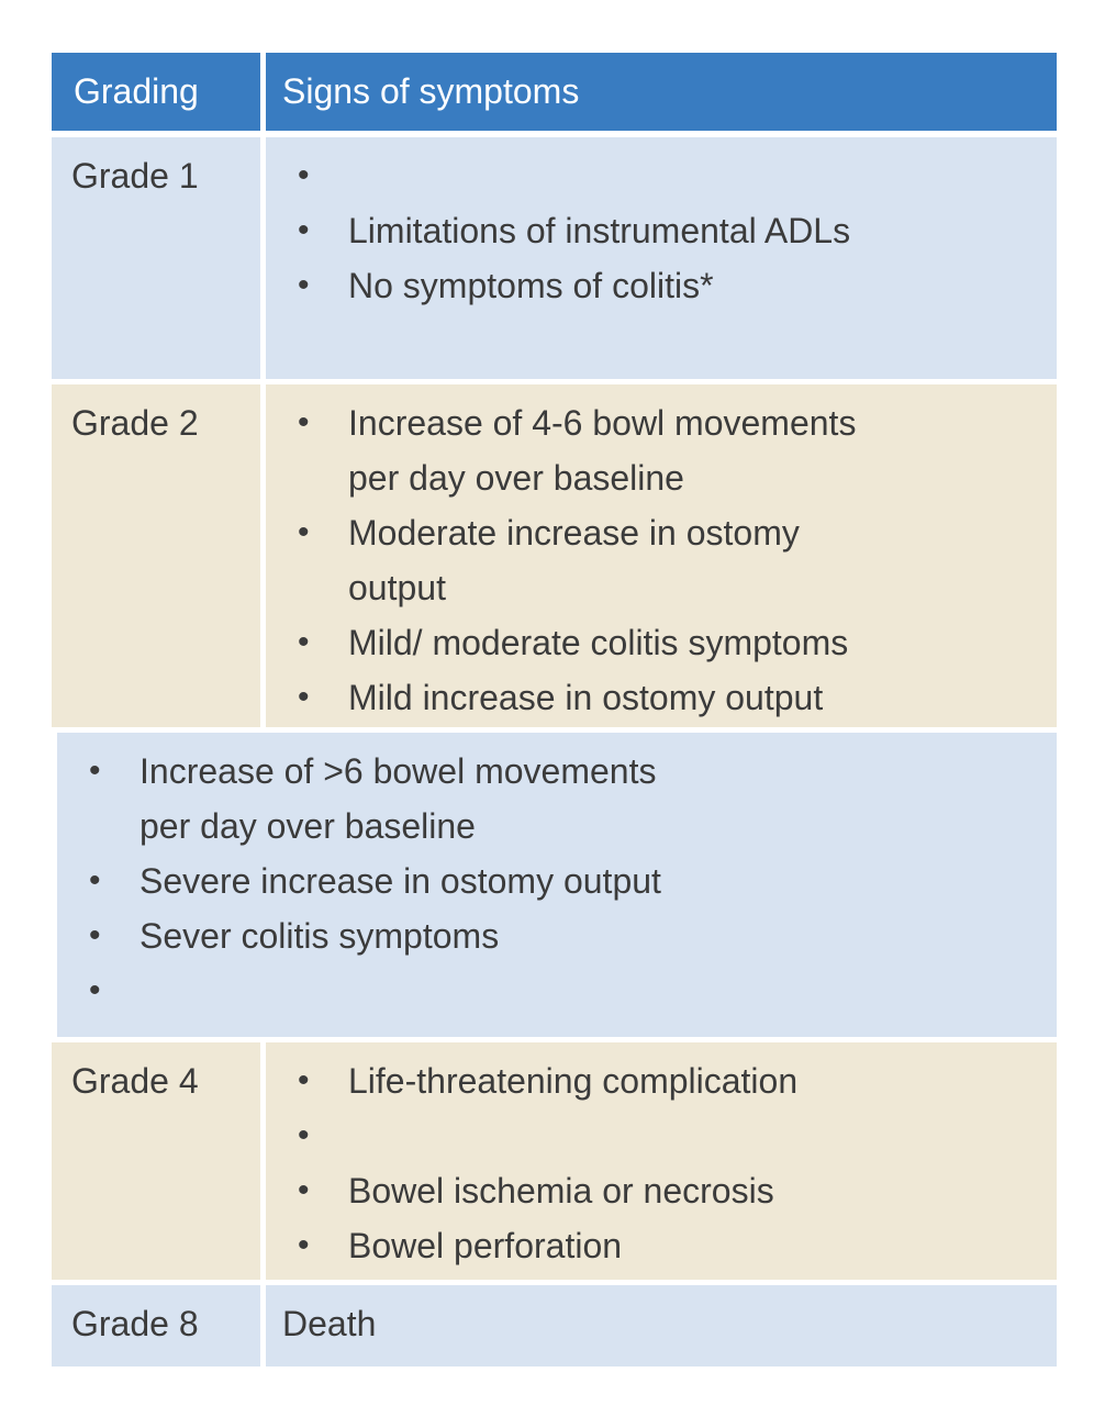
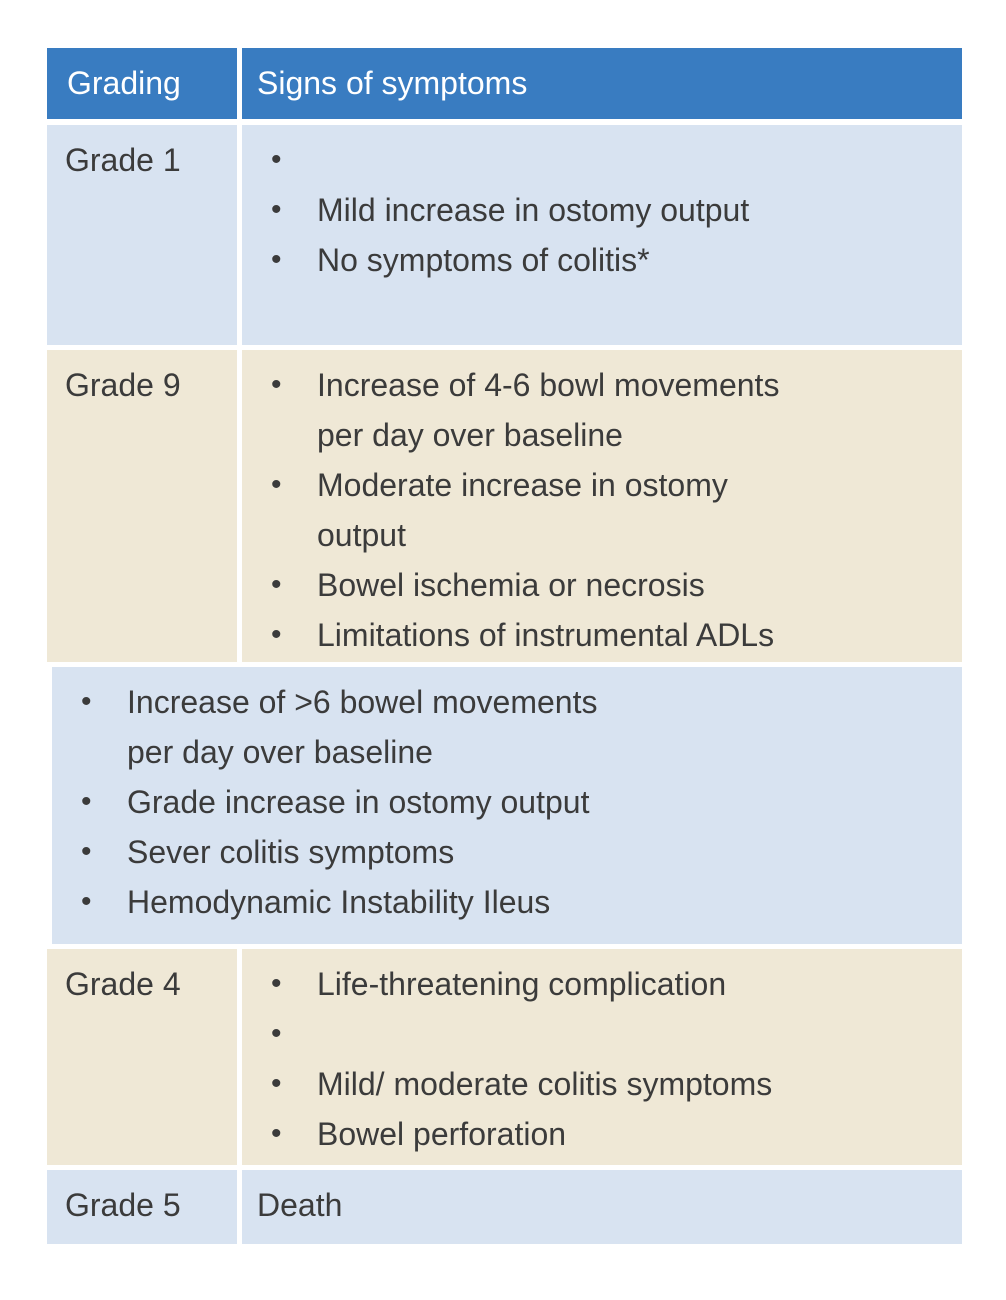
  Grading
  Signs of symptoms
  Grade 1
  •
  •
- Limitations of instrumental ADLs
+ Mild increase in ostomy output
  •
  No symptoms of colitis*
- Grade 2
+ Grade 9
  •
  Increase of 4-6 bowl movements
  per day over baseline
  •
  Moderate increase in ostomy
  output
  •
- Mild/ moderate colitis symptoms
+ Bowel ischemia or necrosis
  •
- Mild increase in ostomy output
+ Limitations of instrumental ADLs
  •
  Increase of >6 bowel movements
  per day over baseline
  •
- Severe increase in ostomy output
+ Grade increase in ostomy output
  •
  Sever colitis symptoms
  •
+ Hemodynamic Instability Ileus
  Grade 4
  •
  Life-threatening complication
  •
  •
- Bowel ischemia or necrosis
+ Mild/ moderate colitis symptoms
  •
  Bowel perforation
- Grade 8
+ Grade 5
  Death
